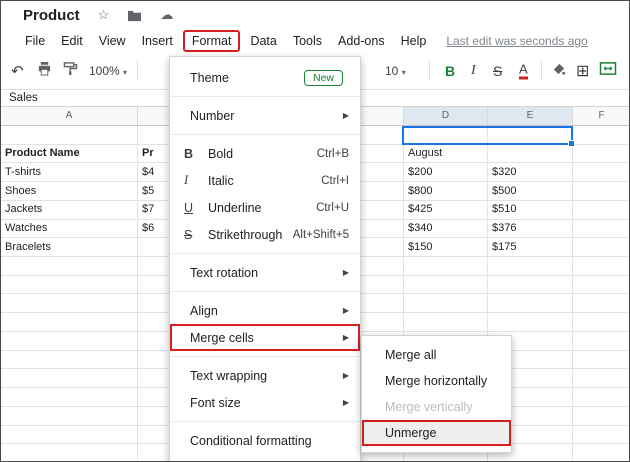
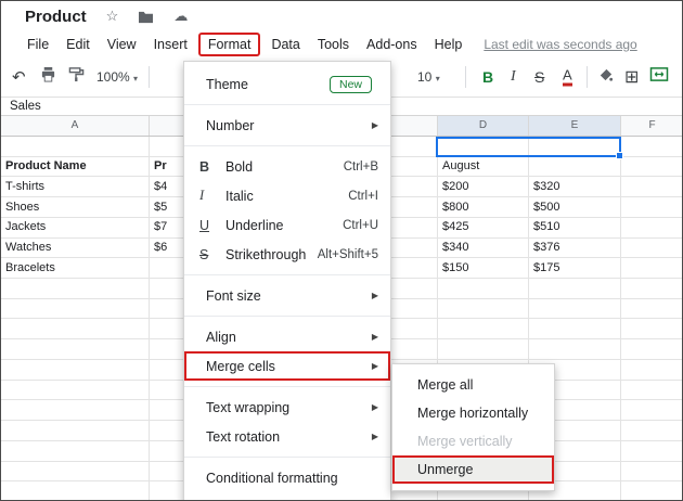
  Product
  ☆
  ☁
  File
  Edit
  View
  Insert
  Format
  Data
  Tools
  Add-ons
  Help
  Last edit was seconds ago
  ↶
  100% ▾
  10 ▾
  B
  I
  S
  A
  ⊞
  Sales
  A
  D
  E
  F
  Product Name
  Pr
  August
  T-shirts
  $4
  $200
  $320
  Shoes
  $5
  $800
  $500
  Jackets
  $7
  $425
  $510
  Watches
  $6
  $340
  $376
  Bracelets
  $150
  $175
  Theme
  New
  Number
  ▶
  B
  Bold
  Ctrl+B
  I
  Italic
  Ctrl+I
  U
  Underline
  Ctrl+U
  S
  Strikethrough
  Alt+Shift+5
- Text rotation
+ Font size
  ▶
  Align
  ▶
  Merge cells
  ▶
  Text wrapping
  ▶
- Font size
+ Text rotation
  ▶
  Conditional formatting
  Merge all
  Merge horizontally
  Merge vertically
  Unmerge
